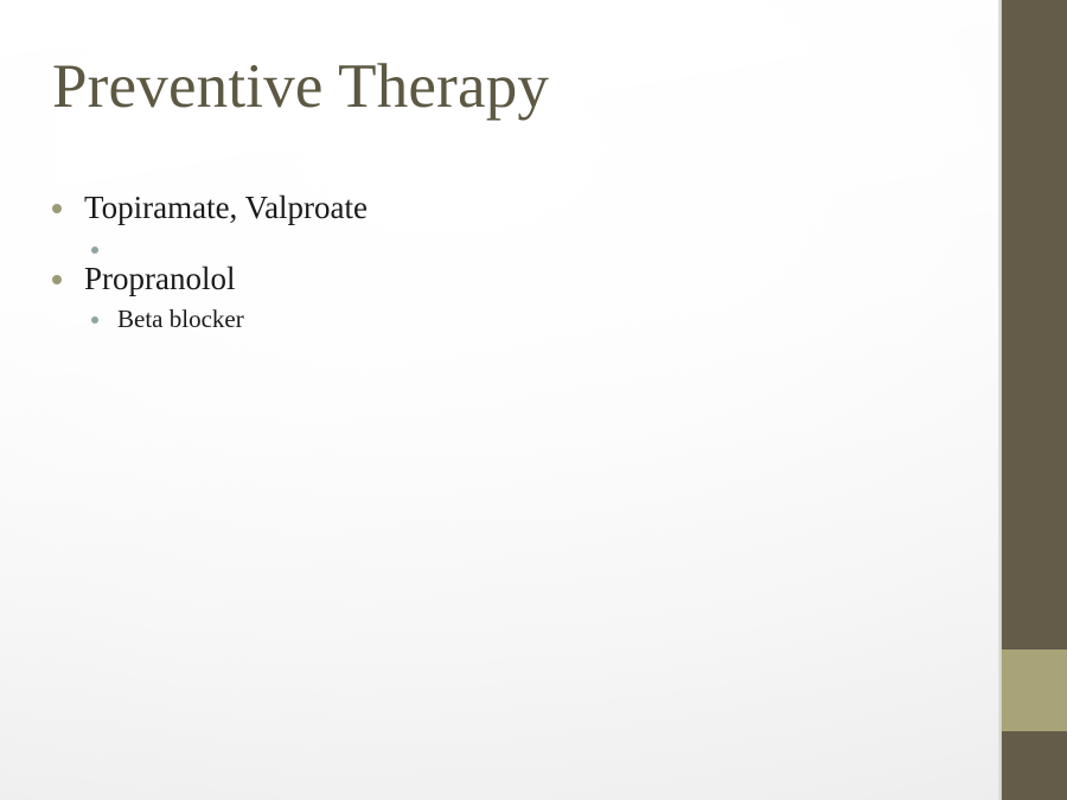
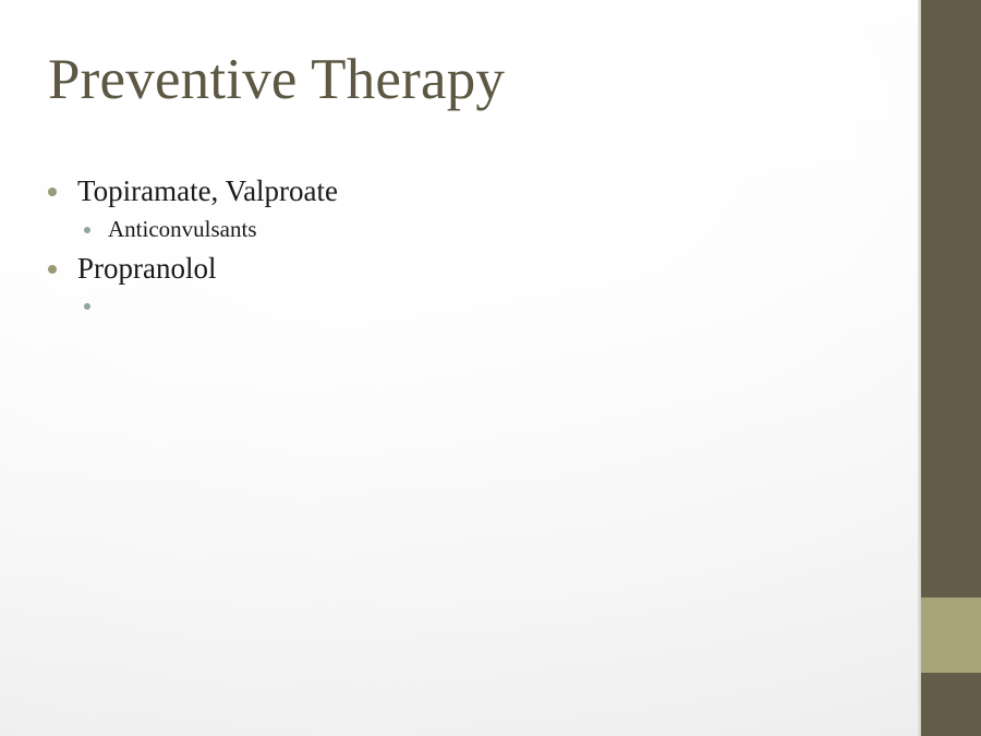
  Preventive Therapy
  Topiramate, Valproate
+ Anticonvulsants
  Propranolol
- Beta blocker
